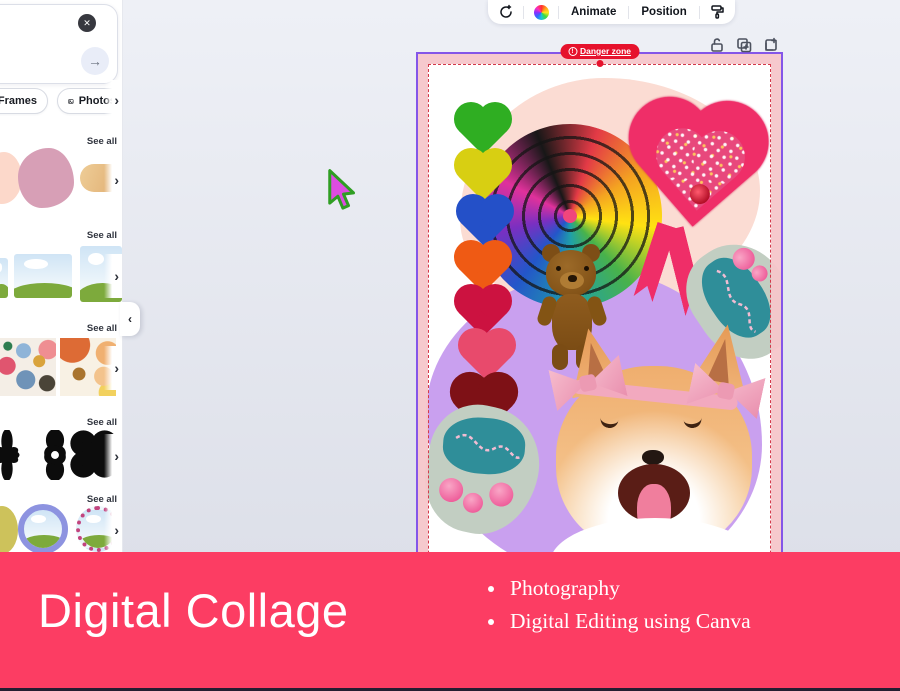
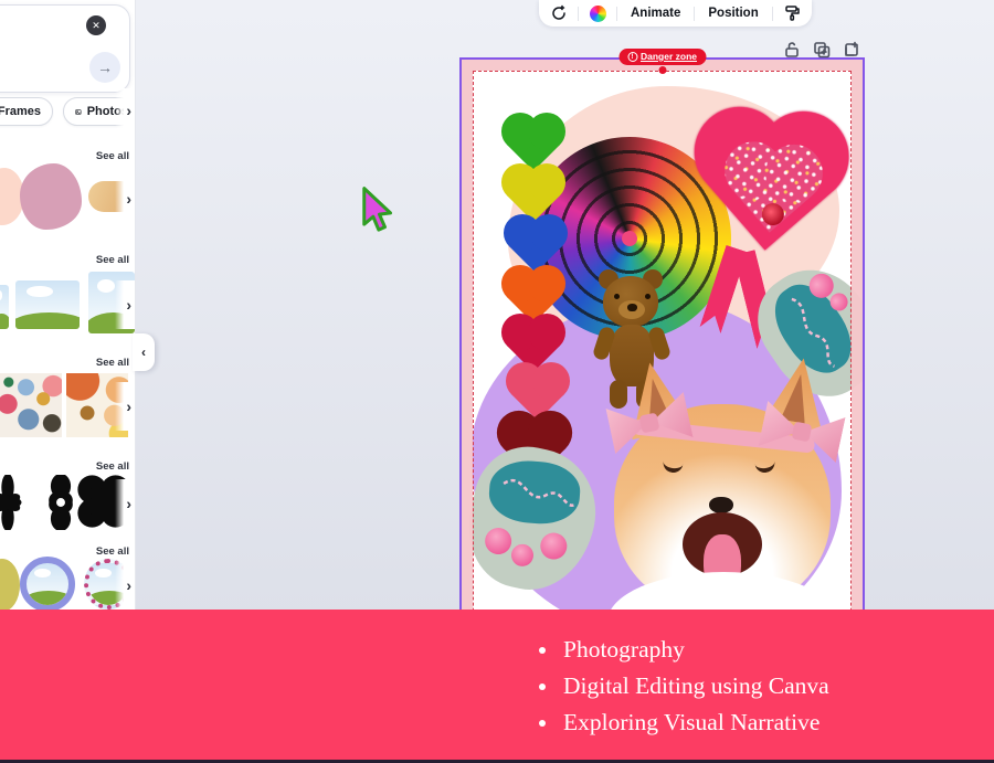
  ✕
  →
  Frames
  ›
  See all
  ›
  See all
  ›
  See all
  ›
  See all
  ›
  See all
  ›
  ‹
  Animate
  Position
  Danger zone
- Digital Collage
  Photography
  Digital Editing using Canva
+ Exploring Visual Narrative
